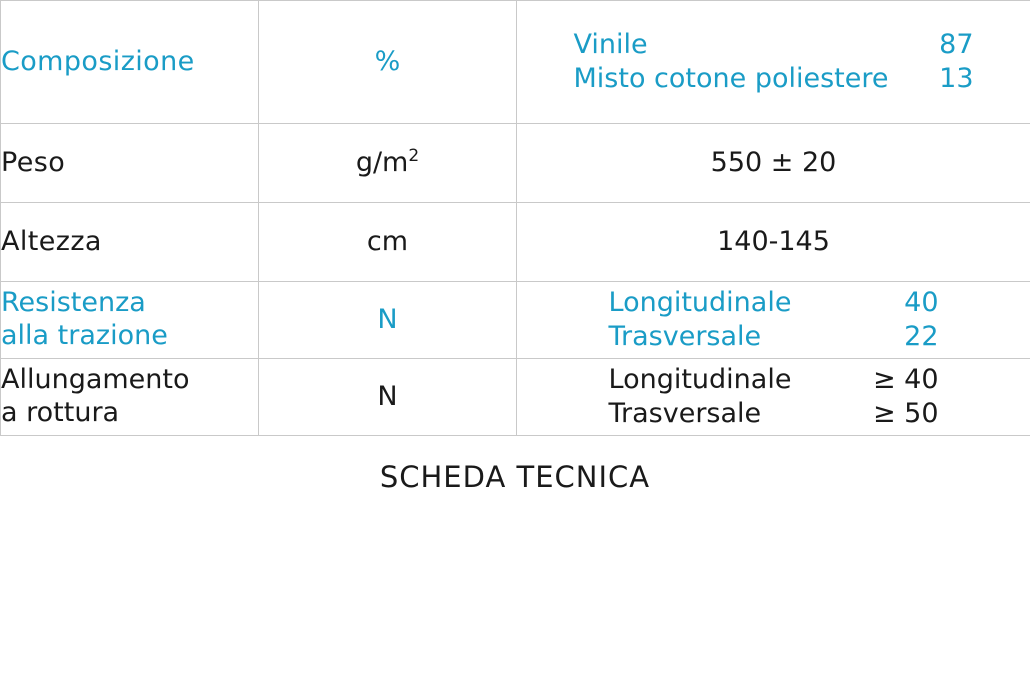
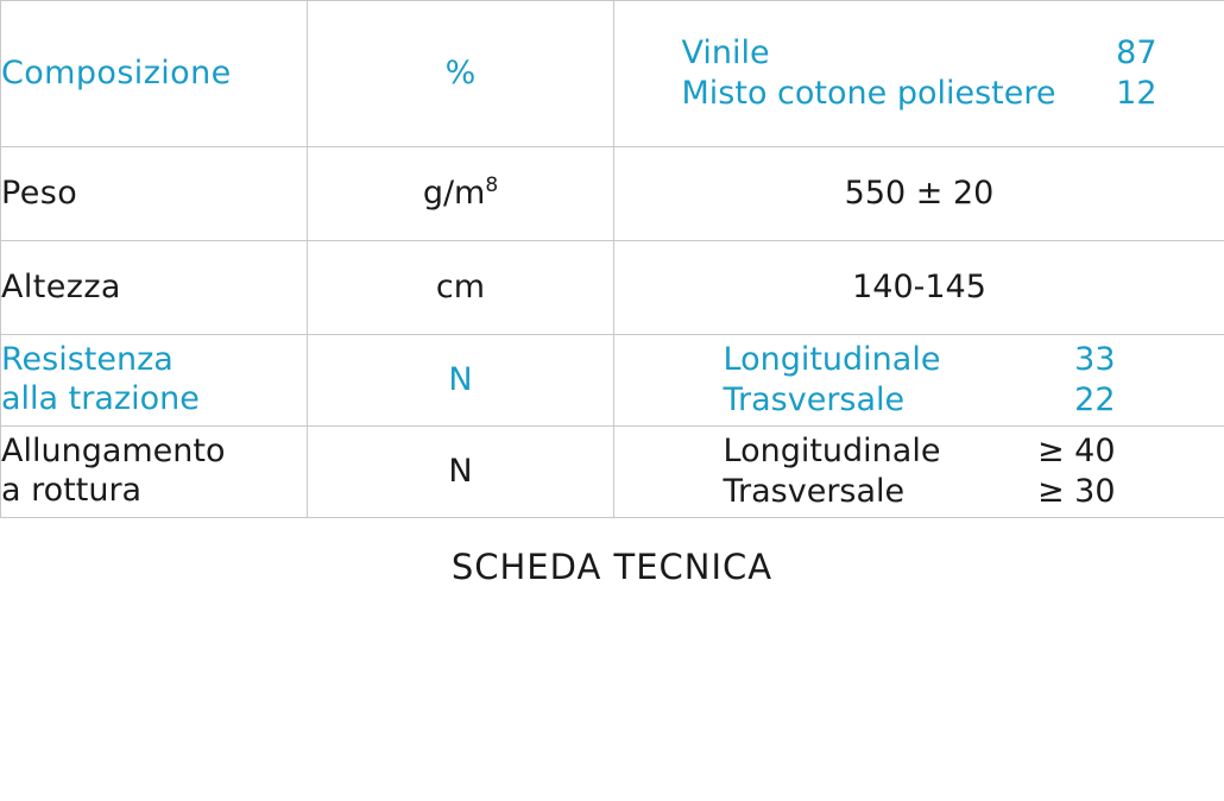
- Composizione	%	Vinile 87 Misto cotone poliestere 13
+ Composizione	%	Vinile 87 Misto cotone poliestere 12
- Peso	g/m2	550 ± 20
+ Peso	g/m8	550 ± 20
  Altezza	cm	140-145
- Resistenza alla trazione	N	Longitudinale 40 Trasversale 22
+ Resistenza alla trazione	N	Longitudinale 33 Trasversale 22
- Allungamento a rottura	N	Longitudinale ≥ 40 Trasversale ≥ 50
+ Allungamento a rottura	N	Longitudinale ≥ 40 Trasversale ≥ 30
  SCHEDA TECNICA
